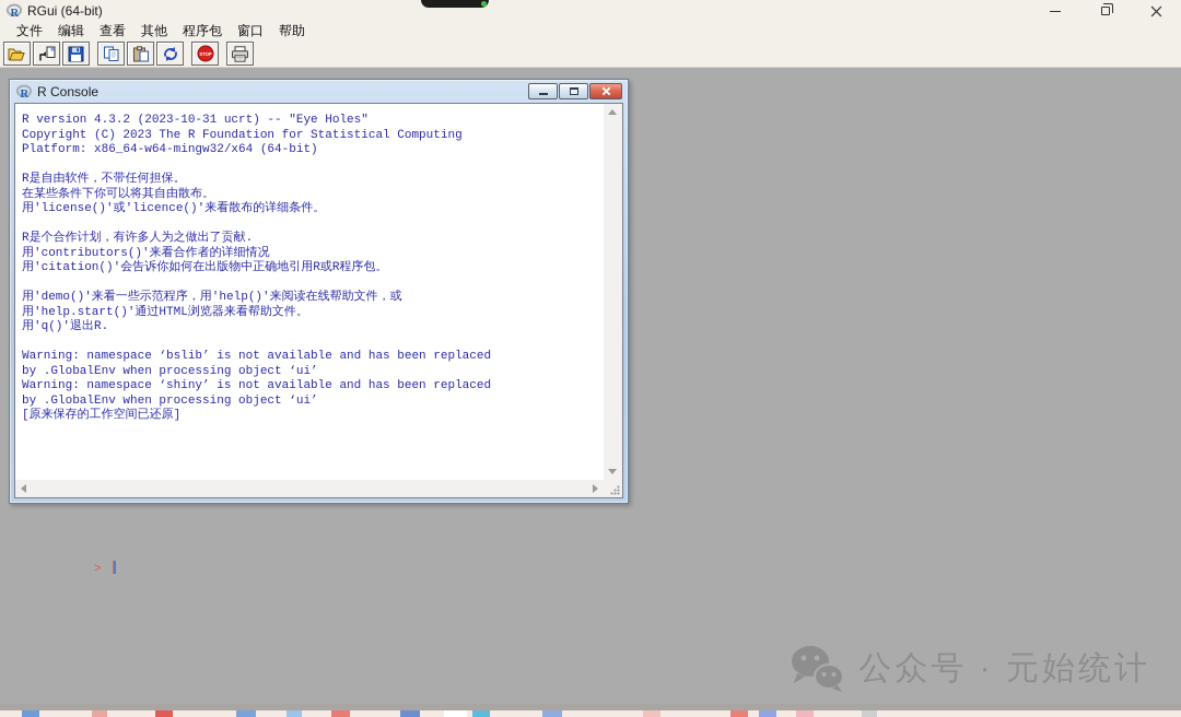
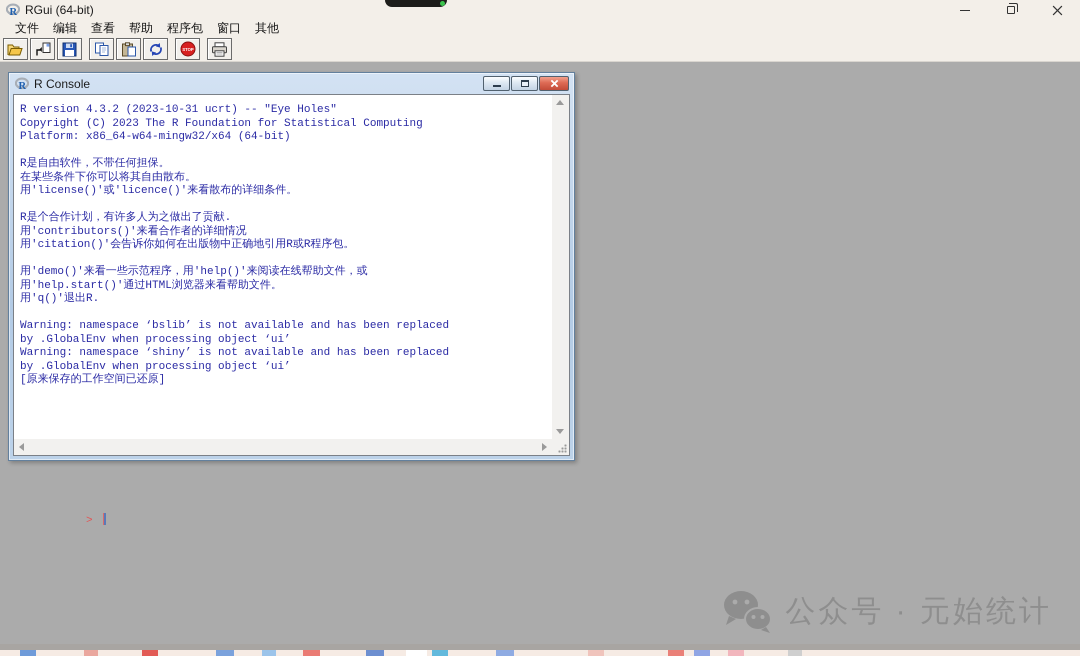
  R
  RGui (64-bit)
  文件
  编辑
  查看
- 其他
+ 帮助
  程序包
  窗口
- 帮助
+ 其他
  R
  R Console
  R version 4.3.2 (2023-10-31 ucrt) -- "Eye Holes"
  Copyright (C) 2023 The R Foundation for Statistical Computing
  Platform: x86_64-w64-mingw32/x64 (64-bit)
  R是自由软件，不带任何担保。
  在某些条件下你可以将其自由散布。
  用'license()'或'licence()'来看散布的详细条件。
  R是个合作计划，有许多人为之做出了贡献.
  用'contributors()'来看合作者的详细情况
  用'citation()'会告诉你如何在出版物中正确地引用R或R程序包。
  用'demo()'来看一些示范程序，用'help()'来阅读在线帮助文件，或
  用'help.start()'通过HTML浏览器来看帮助文件。
  用'q()'退出R.
  Warning: namespace ‘bslib’ is not available and has been replaced
  by .GlobalEnv when processing object ‘ui’
  Warning: namespace ‘shiny’ is not available and has been replaced
  by .GlobalEnv when processing object ‘ui’
  [原来保存的工作空间已还原]
  >
  公众号 · 元始统计
